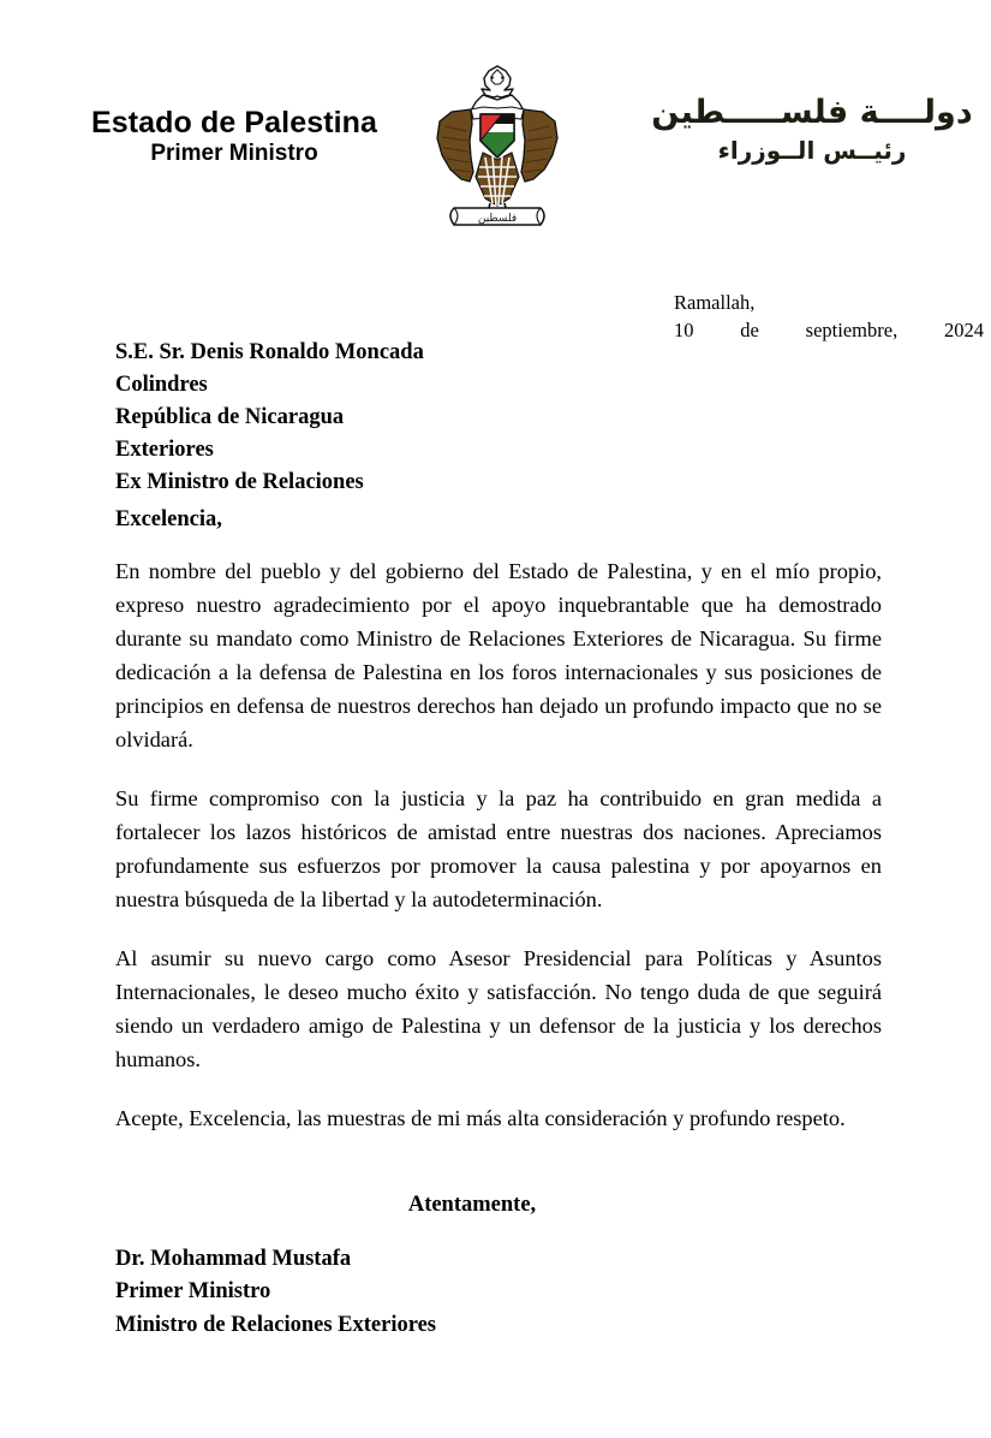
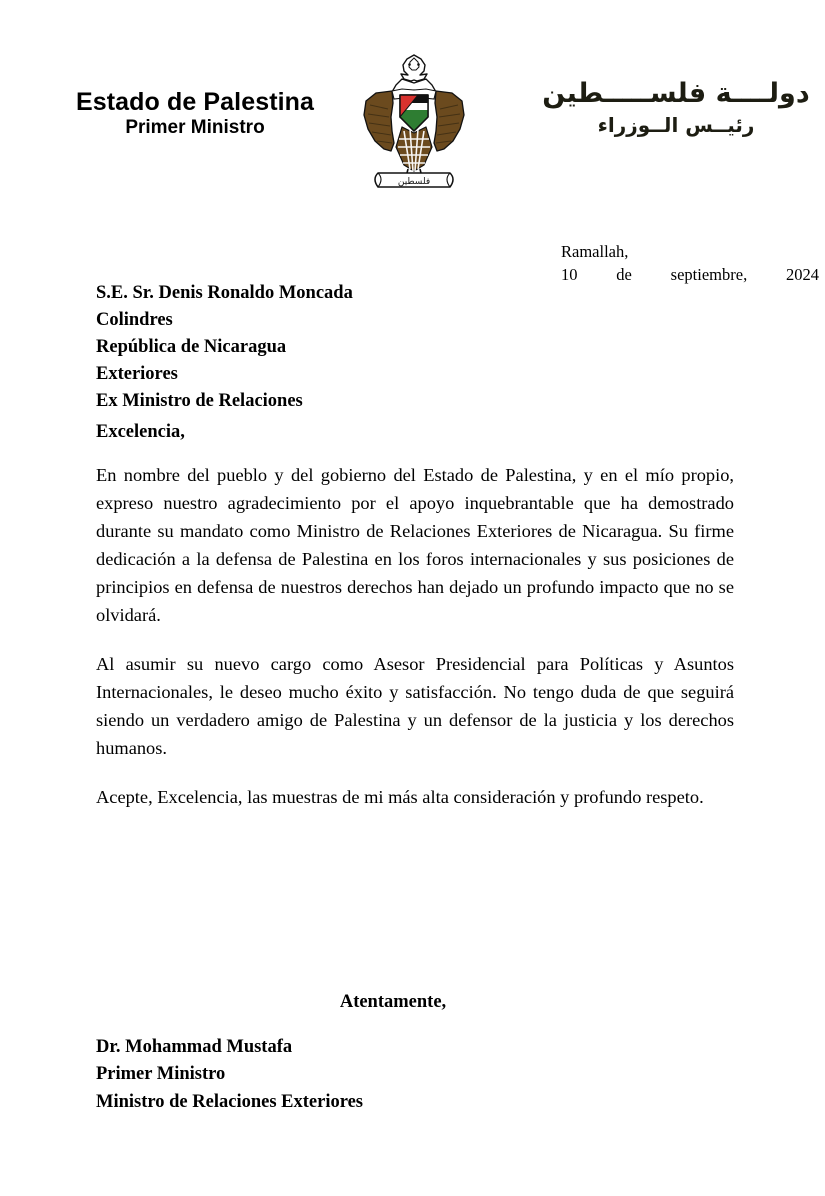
  Estado de Palestina
  Primer Ministro
  فلسطين
  دولــــة فلســـــطين
  رئيــس الــوزراء
  Ramallah,
  10 de septiembre, 2024
  S.E. Sr. Denis Ronaldo Moncada
  Colindres
  República de Nicaragua
  Exteriores
  Ex Ministro de Relaciones
  Excelencia,
  En nombre del pueblo y del gobierno del Estado de Palestina, y en el mío propio, expreso nuestro agradecimiento por el apoyo inquebrantable que ha demostrado durante su mandato como Ministro de Relaciones Exteriores de Nicaragua. Su firme dedicación a la defensa de Palestina en los foros internacionales y sus posiciones de principios en defensa de nuestros derechos han dejado un profundo impacto que no se olvidará.
- Su firme compromiso con la justicia y la paz ha contribuido en gran medida a fortalecer los lazos históricos de amistad entre nuestras dos naciones. Apreciamos profundamente sus esfuerzos por promover la causa palestina y por apoyarnos en nuestra búsqueda de la libertad y la autodeterminación.
  Al asumir su nuevo cargo como Asesor Presidencial para Políticas y Asuntos Internacionales, le deseo mucho éxito y satisfacción. No tengo duda de que seguirá siendo un verdadero amigo de Palestina y un defensor de la justicia y los derechos humanos.
  Acepte, Excelencia, las muestras de mi más alta consideración y profundo respeto.
  Atentamente,
  Dr. Mohammad Mustafa
  Primer Ministro
  Ministro de Relaciones Exteriores
